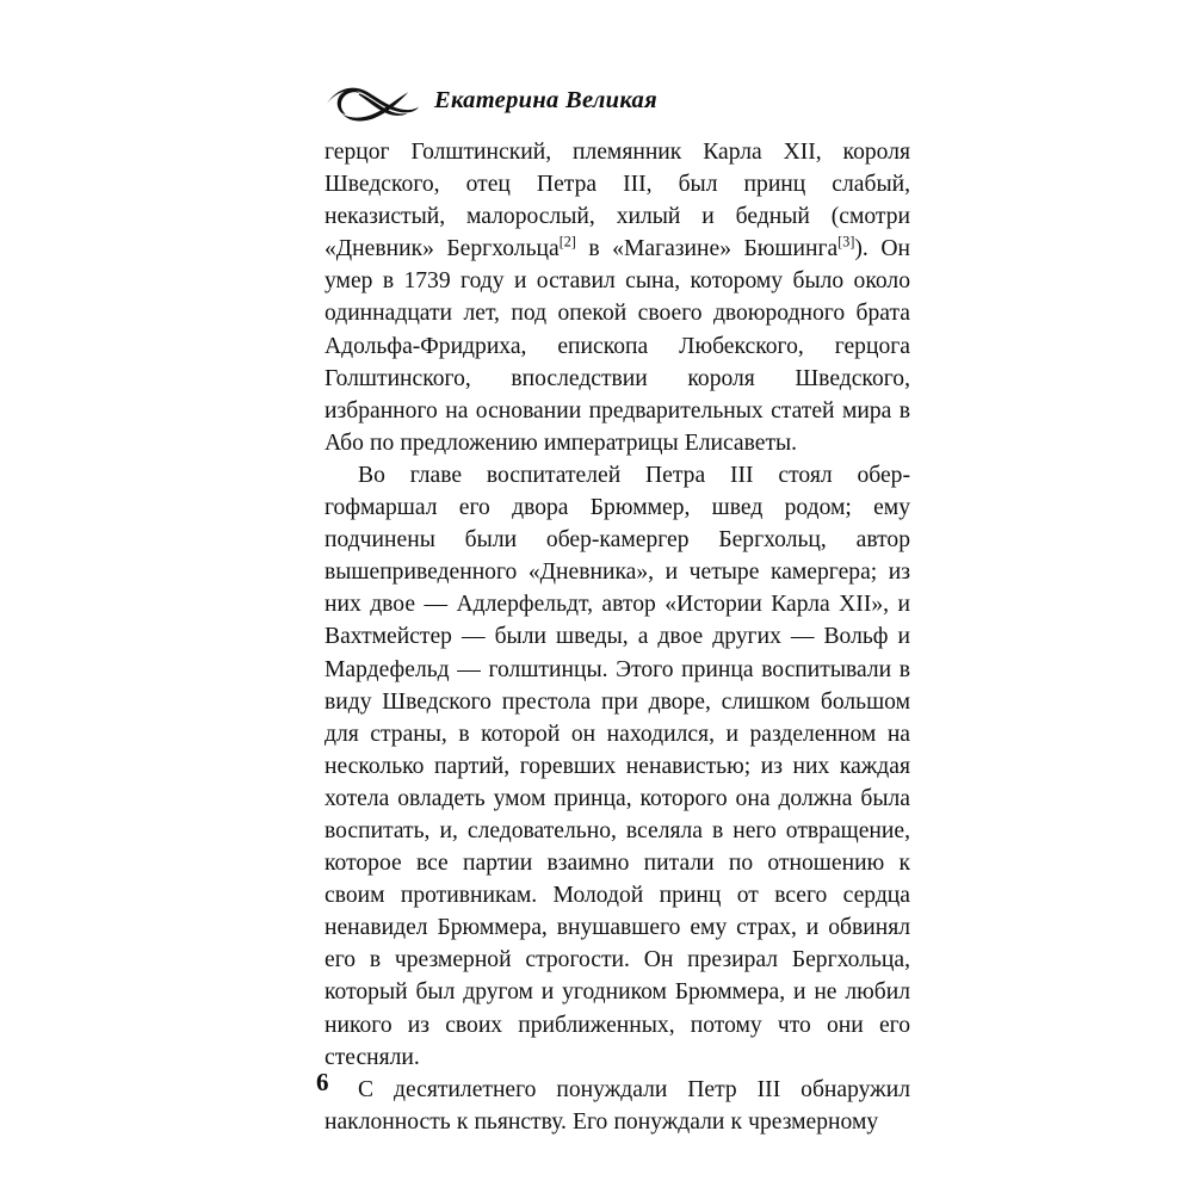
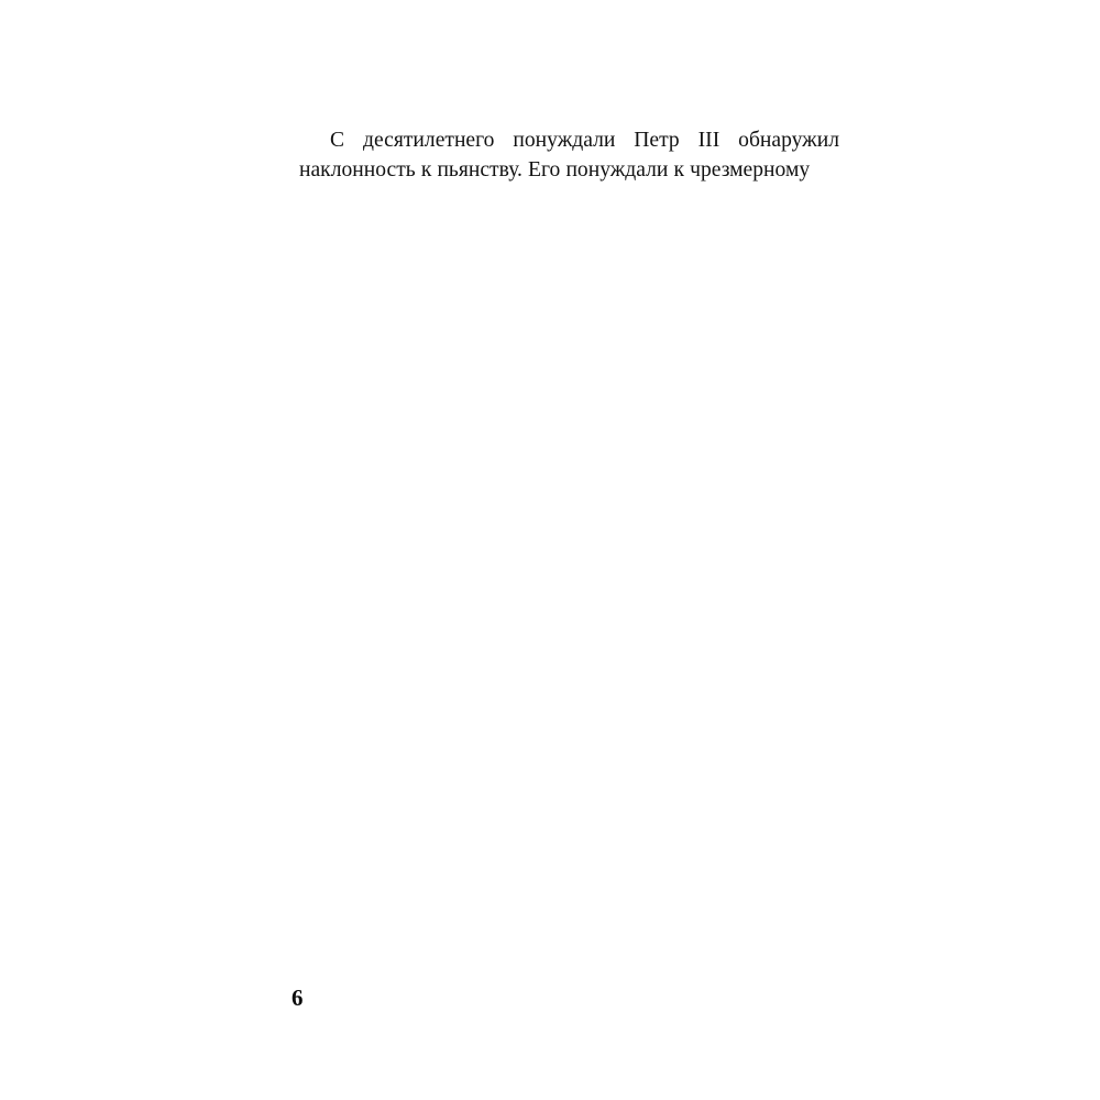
- Екатерина Великая
- герцог Голштинский, племянник Карла XII, короля Шведского, отец Петра III, был принц слабый, неказистый, малорослый, хилый и бедный (смотри «Дневник» Бергхольца[2] в «Магазине» Бюшинга[3]). Он умер в 1739 году и оставил сына, которому было около одиннадцати лет, под опекой своего двоюродного брата Адольфа-Фридриха, епископа Любекского, герцога Голштинского, впоследствии короля Шведского, избранного на основании предварительных статей мира в Або по предложению императрицы Елисаветы.
- Во главе воспитателей Петра III стоял обер-гофмаршал его двора Брюммер, швед родом; ему подчинены были обер-камергер Бергхольц, автор вышеприведенного «Дневника», и четыре камергера; из них двое — Адлерфельдт, автор «Истории Карла XII», и Вахтмейстер — были шведы, а двое других — Вольф и Мардефельд — голштинцы. Этого принца воспитывали в виду Шведского престола при дворе, слишком большом для страны, в которой он находился, и разделенном на несколько партий, горевших ненавистью; из них каждая хотела овладеть умом принца, которого она должна была воспитать, и, следовательно, вселяла в него отвращение, которое все партии взаимно питали по отношению к своим противникам. Молодой принц от всего сердца ненавидел Брюммера, внушавшего ему страх, и обвинял его в чрезмерной строгости. Он презирал Бергхольца, который был другом и угодником Брюммера, и не любил никого из своих приближенных, потому что они его стесняли.
  С десятилетнего понуждали Петр III обнаружил наклонность к пьянству. Его понуждали к чрезмерному
  6
